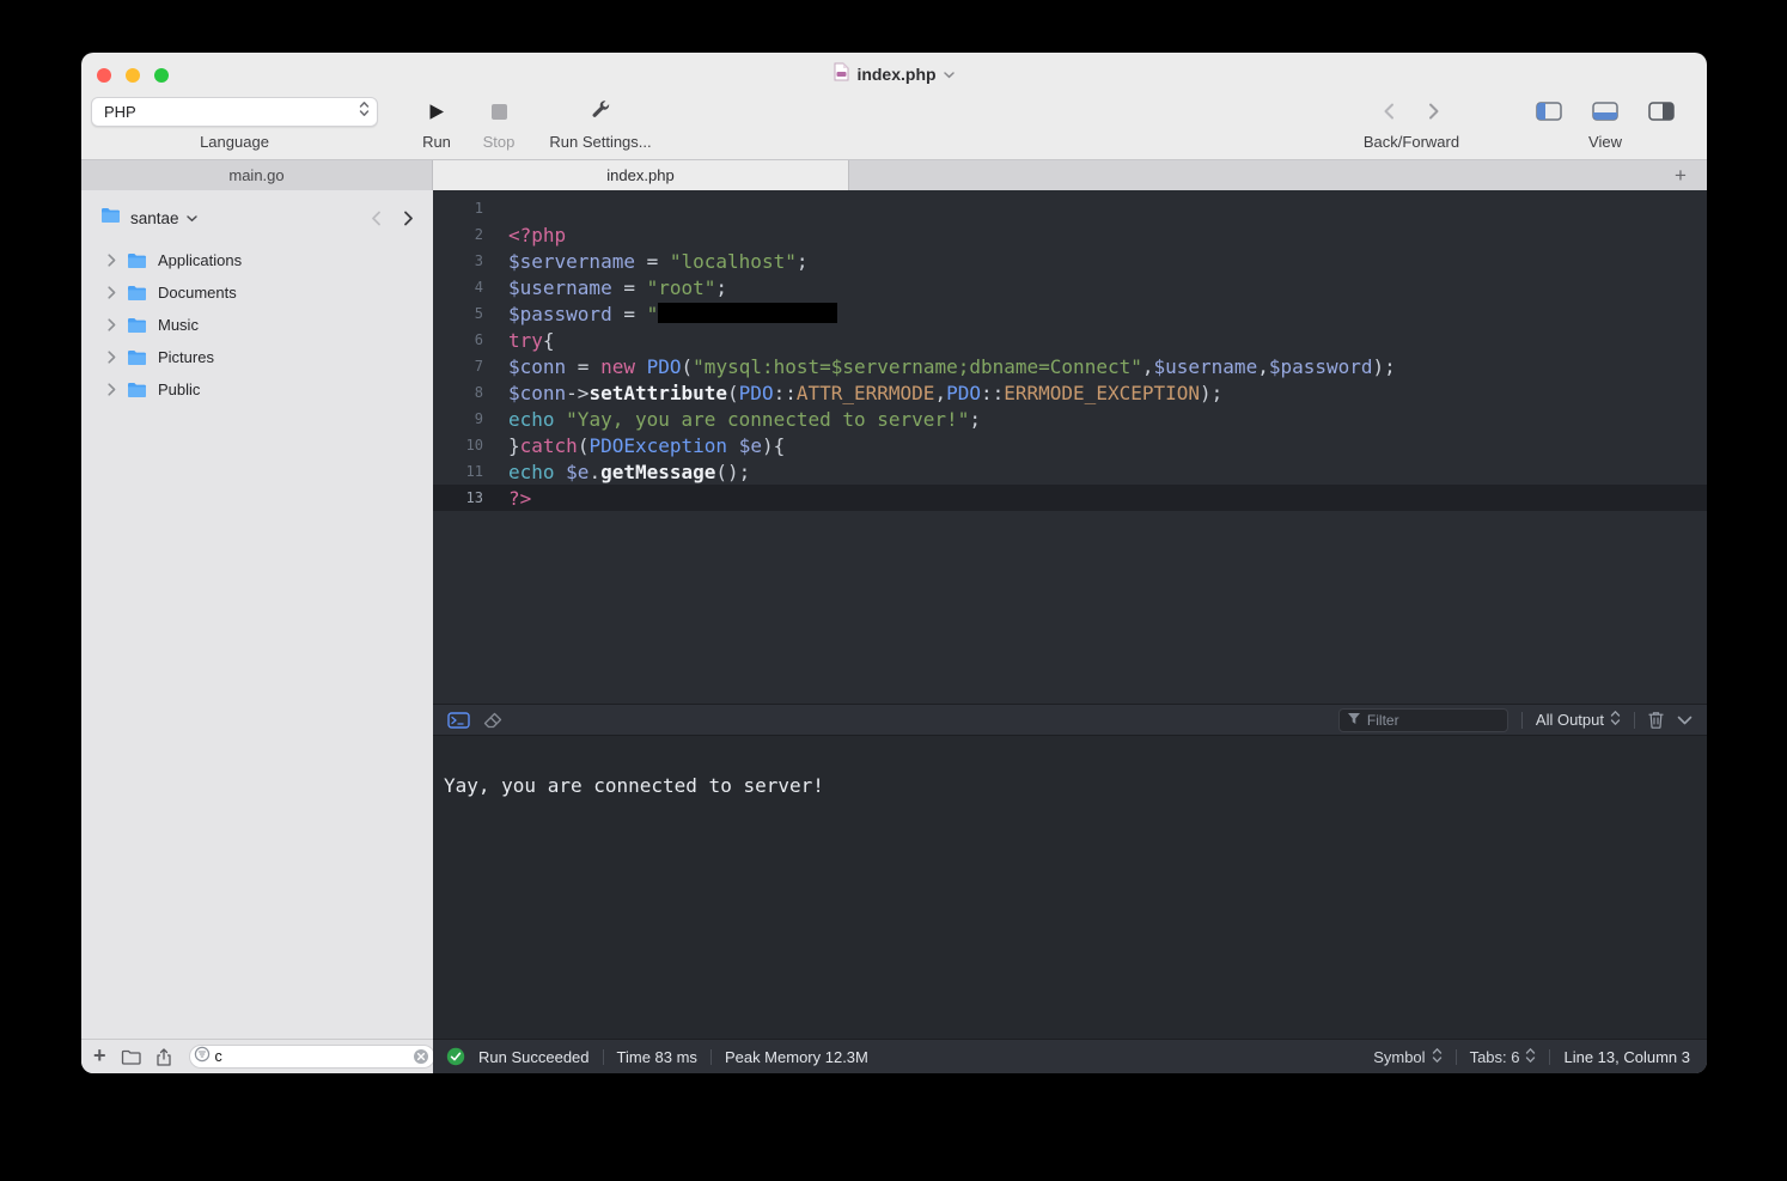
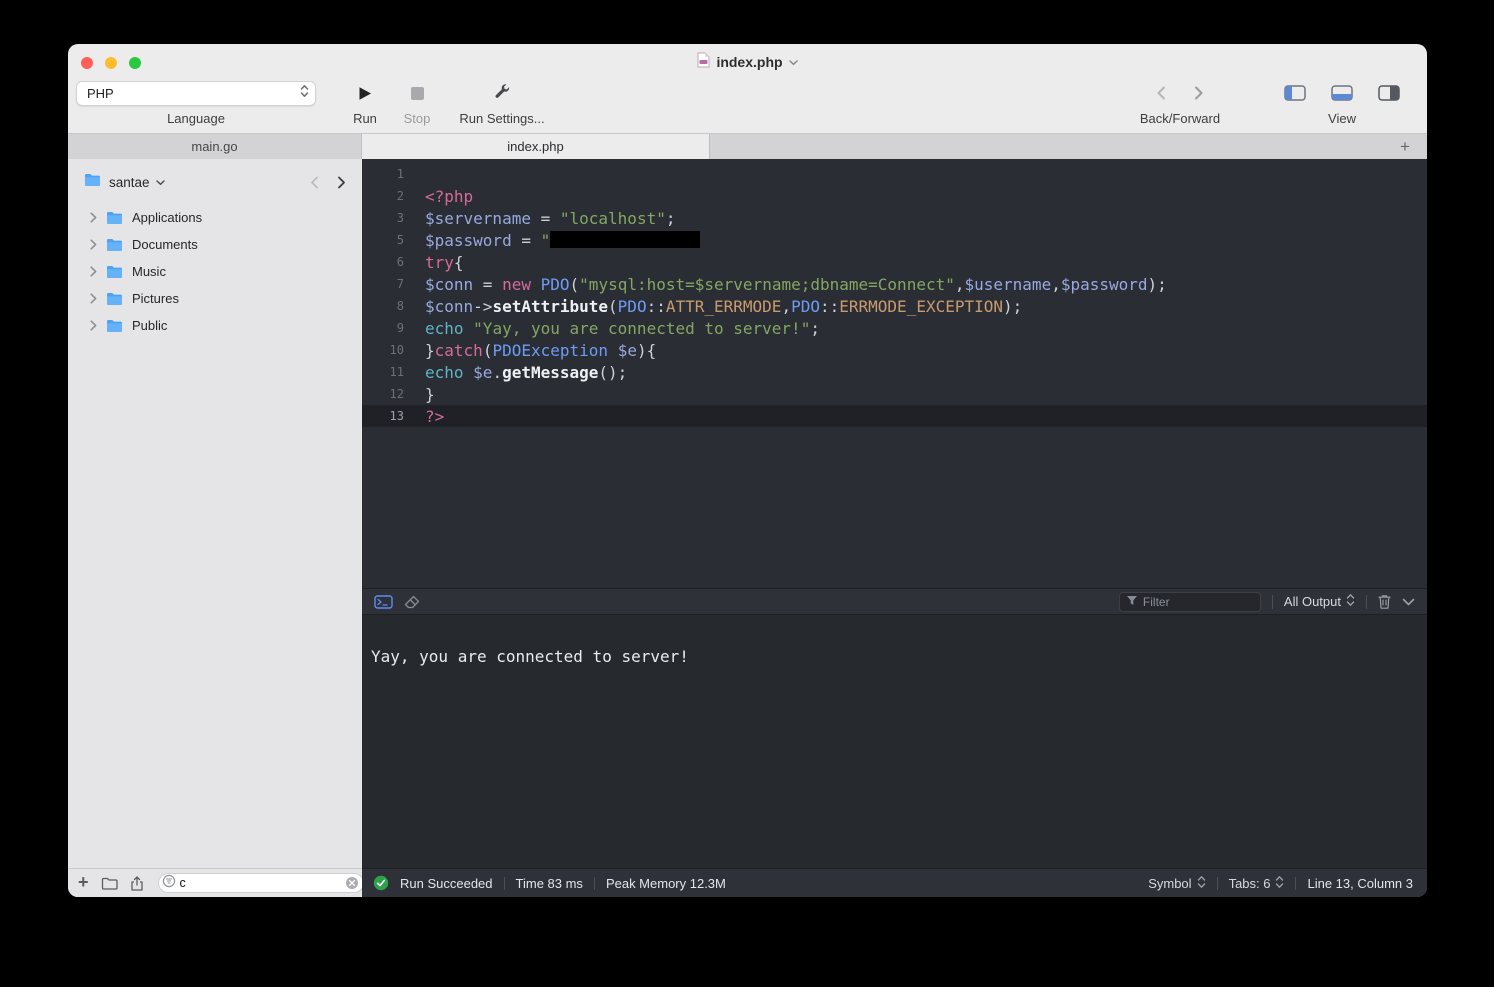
  index.php
  PHP
  Language
  Run
  Stop
  Run Settings...
  Back/Forward
  View
  main.go
  index.php
  +
  santae
  Applications
  Documents
  Music
  Pictures
  Public
  +
  c
  1
  2
  <?php
  3
  $servername = "localhost";
- 4
- $username = "root";
  5
  $password = "
  6
  try{
  7
  $conn = new PDO("mysql:host=$servername;dbname=Connect",$username,$password);
  8
  $conn->setAttribute(PDO::ATTR_ERRMODE,PDO::ERRMODE_EXCEPTION);
  9
  echo "Yay, you are connected to server!";
  10
  }catch(PDOException $e){
  11
  echo $e.getMessage();
+ 12
+ }
  13
  ?>
  Filter
  All Output
  Yay, you are connected to server!
  Run Succeeded
  Time 83 ms
  Peak Memory 12.3M
  Symbol
  Tabs: 6
  Line 13, Column 3
